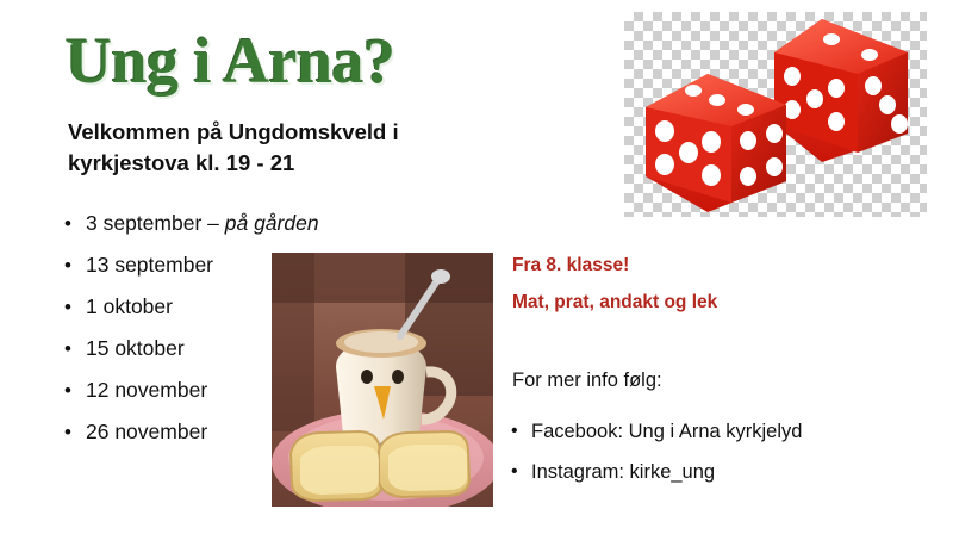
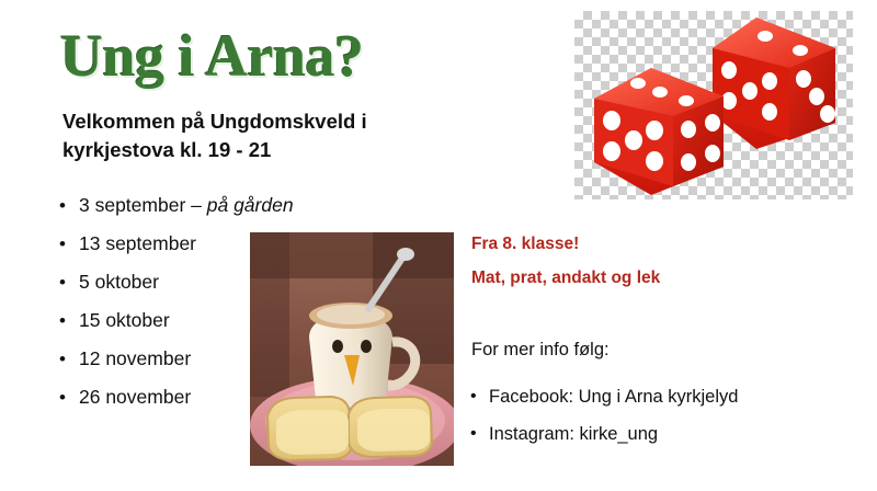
  Ung i Arna?
  Velkommen på Ungdomskveld i kyrkjestova kl. 19 - 21
  3 september – på gården
  13 september
- 1 oktober
+ 5 oktober
  15 oktober
  12 november
  26 november
  Fra 8. klasse!
  Mat, prat, andakt og lek
  For mer info følg:
  Facebook: Ung i Arna kyrkjelyd
  Instagram: kirke_ung
